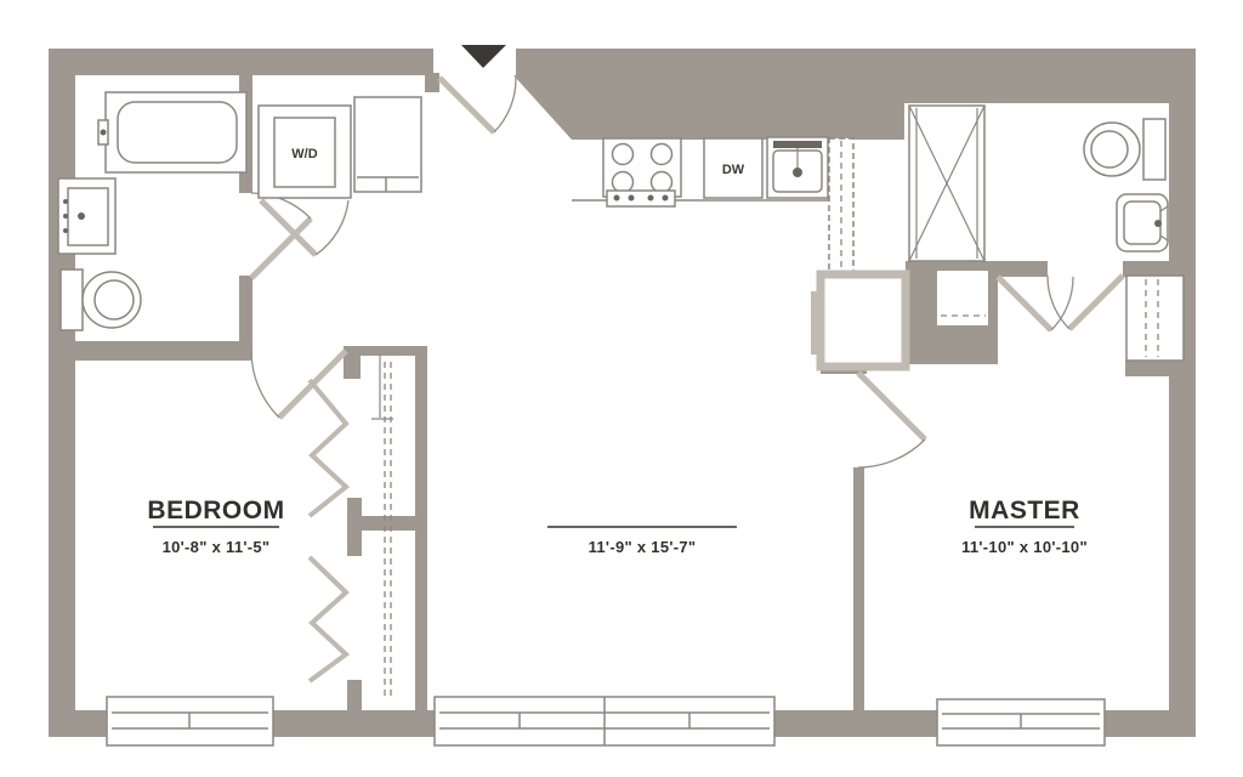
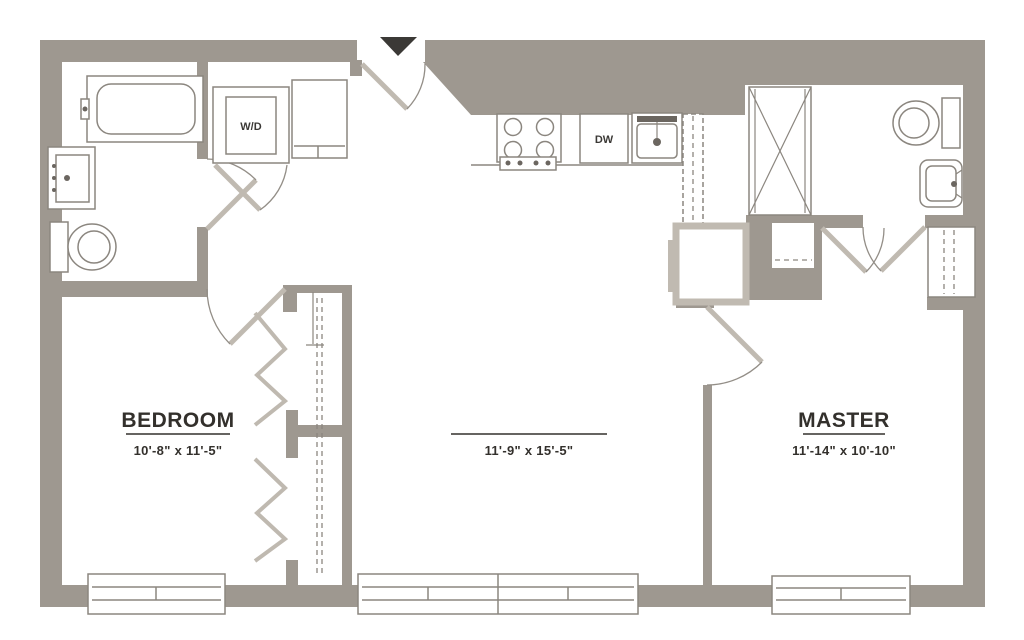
  W/D
  DW
  BEDROOM
  10'-8" x 11'-5"
- 11'-9" x 15'-7"
+ 11'-9" x 15'-5"
  MASTER
- 11'-10" x 10'-10"
+ 11'-14" x 10'-10"
